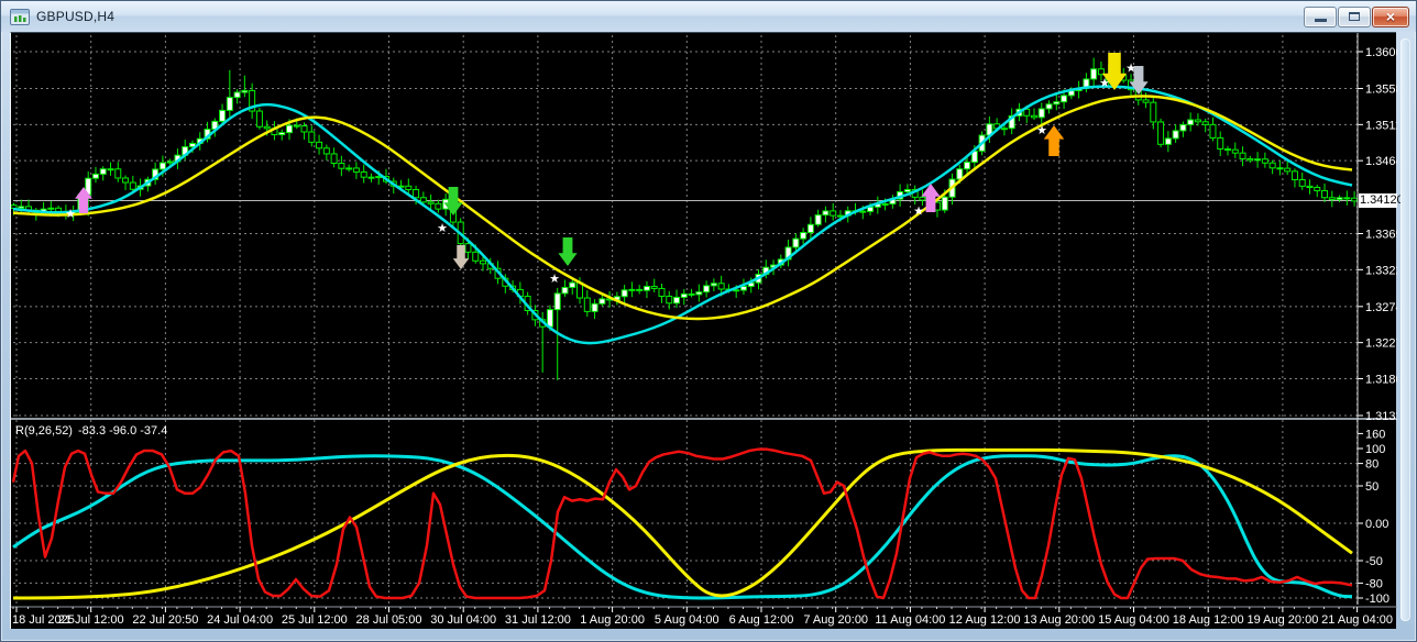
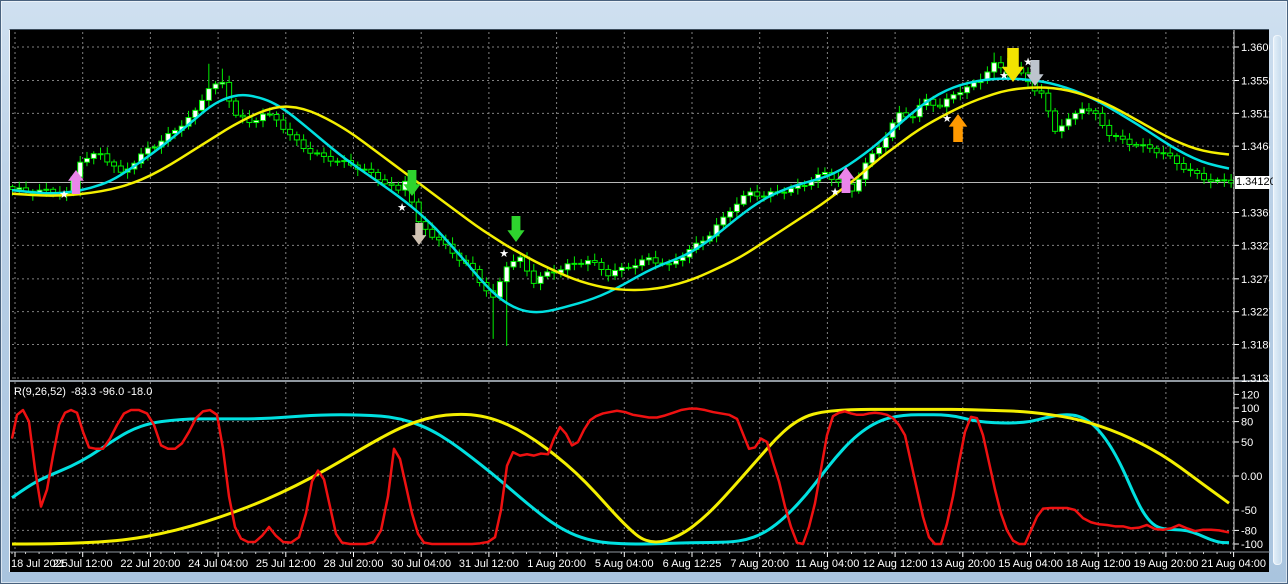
- GBPUSD,H4
- ×
  ★
  ★
  ★
  ★
  ★
  ★
  ★
  1.360
  1.355
  1.351
  1.346
  1.336
  1.332
  1.327
  1.322
  1.318
  1.313
- 160
+ 120
  100
  80
  50
  0.00
  -50
  -80
  -100
  18 Jul 2025
  21 Jul 12:00
- 22 Jul 20:50
+ 22 Jul 20:00
  24 Jul 04:00
  25 Jul 12:00
- 28 Jul 05:00
+ 28 Jul 20:00
  30 Jul 04:00
  31 Jul 12:00
  1 Aug 20:00
  5 Aug 04:00
- 6 Aug 12:00
+ 6 Aug 12:25
  7 Aug 20:00
  11 Aug 04:00
  12 Aug 12:00
  13 Aug 20:00
  15 Aug 04:00
  18 Aug 12:00
  19 Aug 20:00
  21 Aug 04:00
- R(9,26,52) -83.3 -96.0 -37.4
+ R(9,26,52) -83.3 -96.0 -18.0
  1.3412
